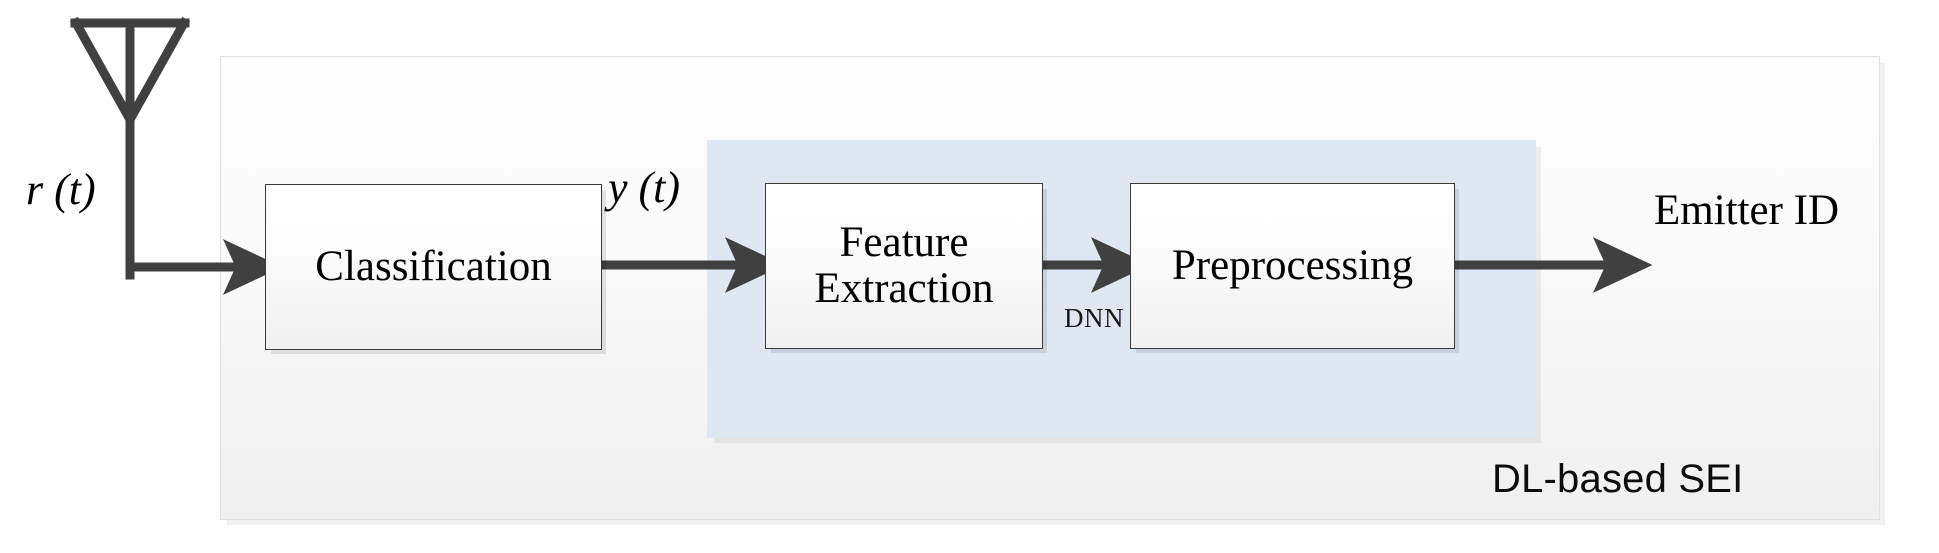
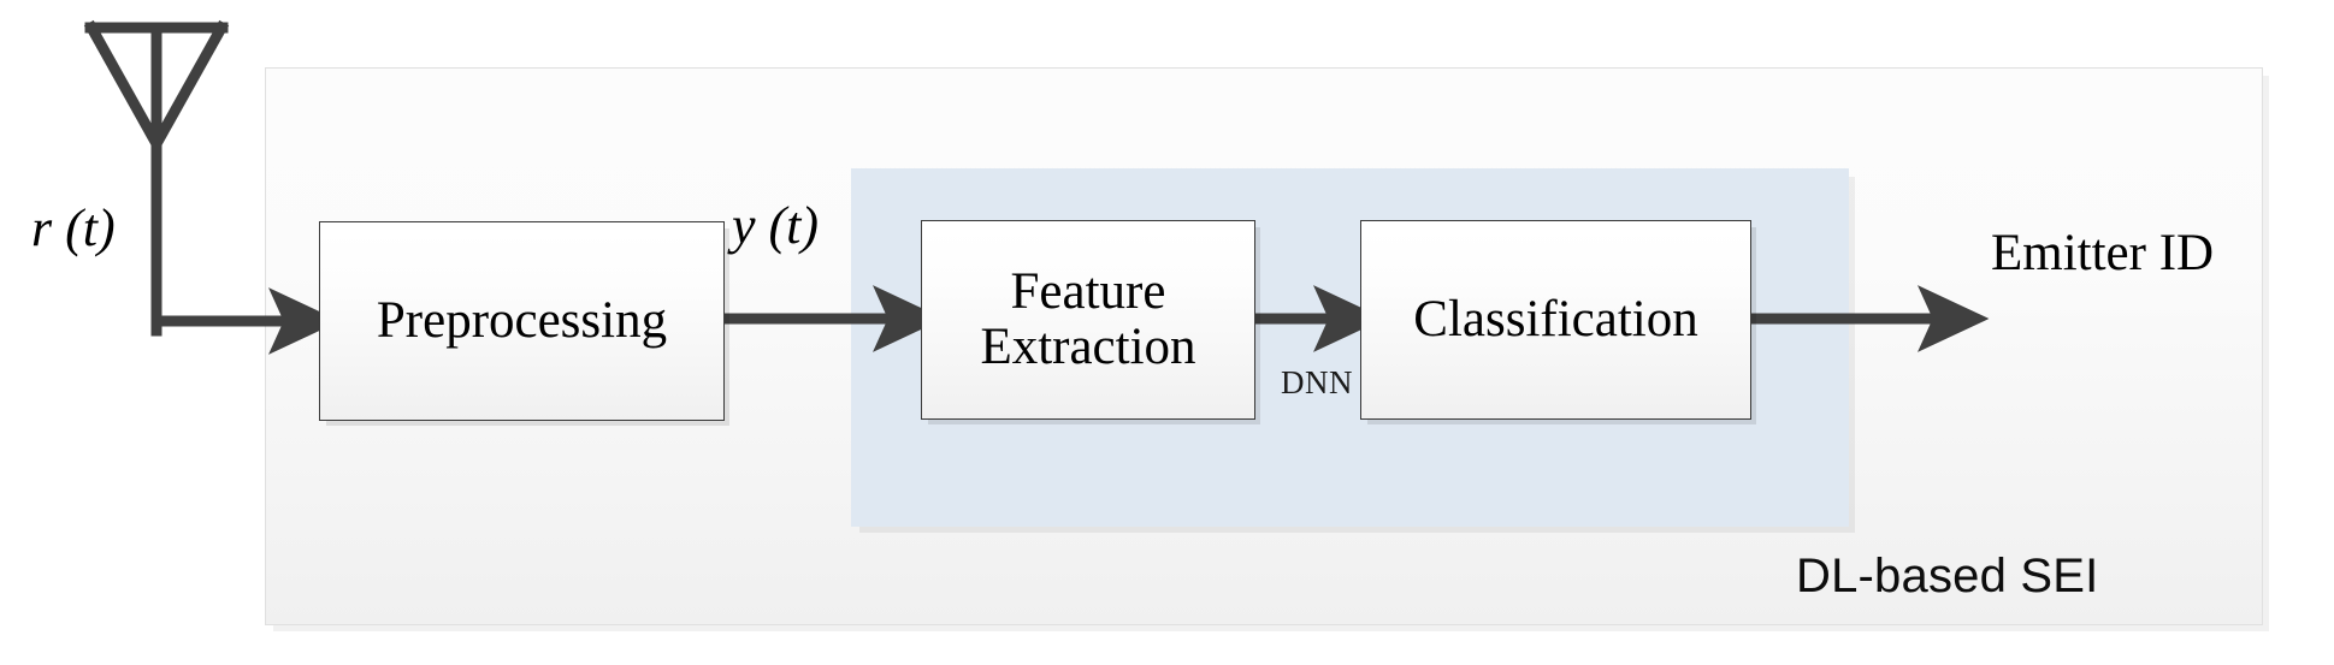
  DNN
- Classification
+ Preprocessing
  Feature
  Extraction
- Preprocessing
+ Classification
  r (t)
  y (t)
  Emitter ID
  DL-based SEI
